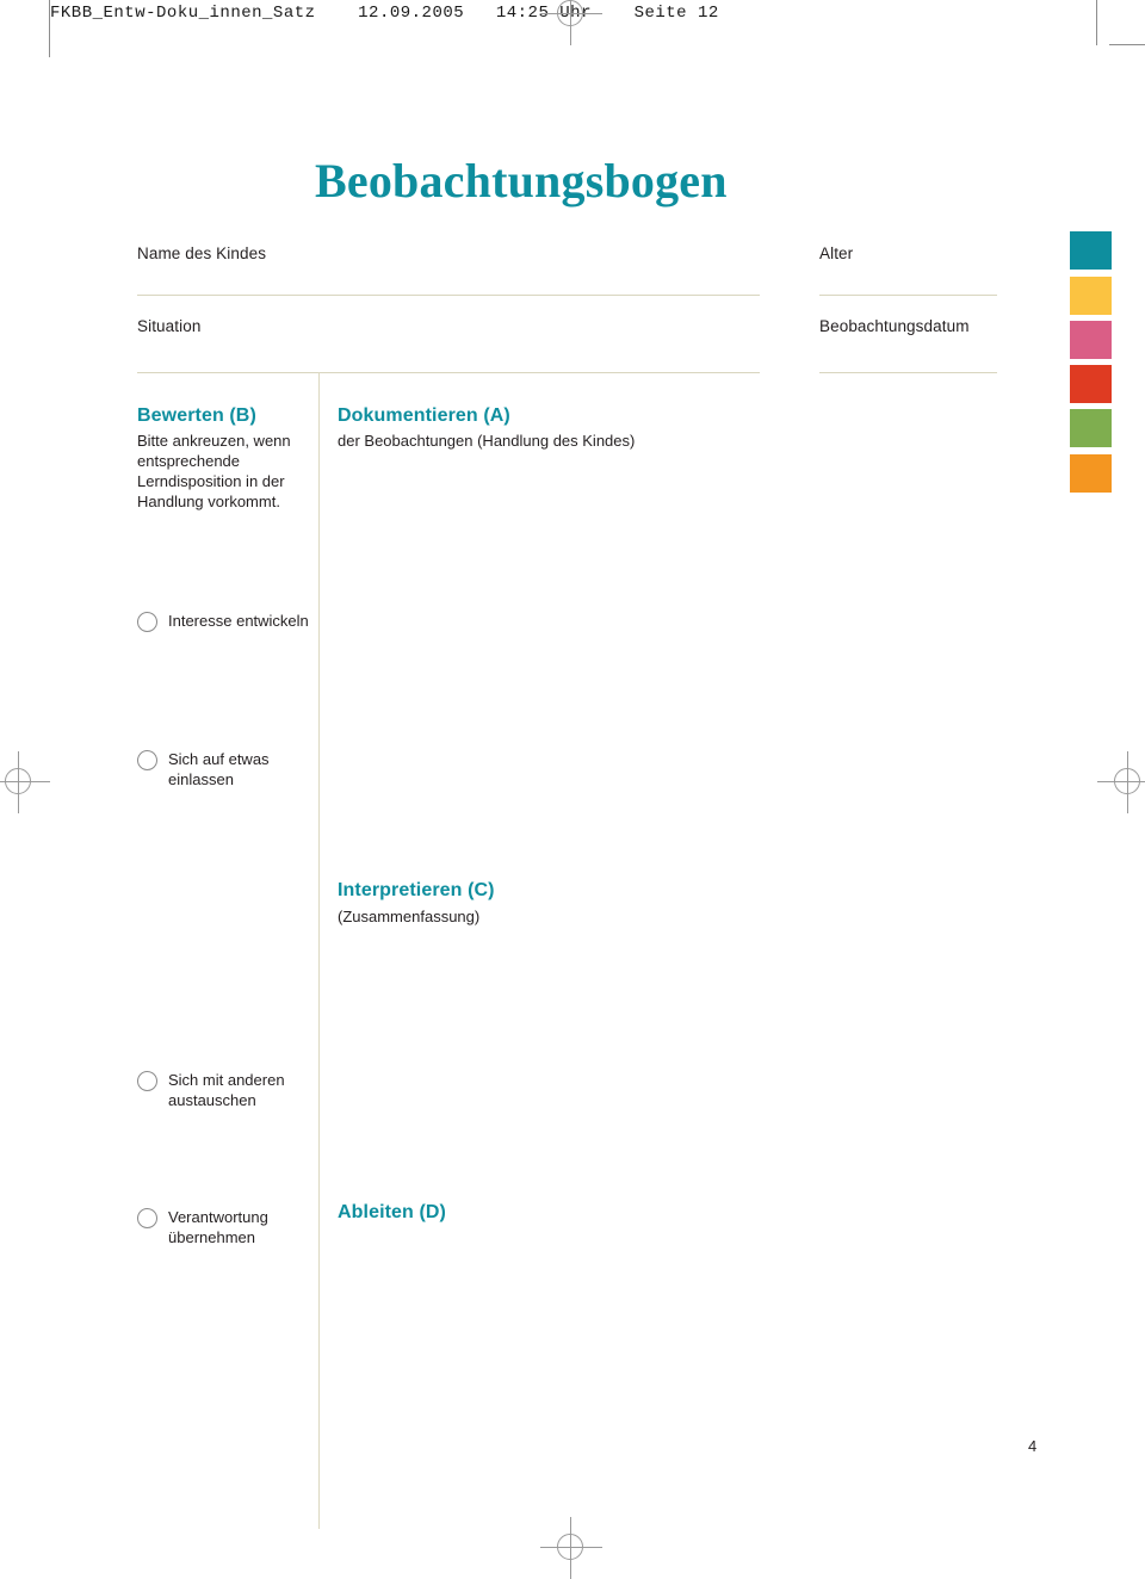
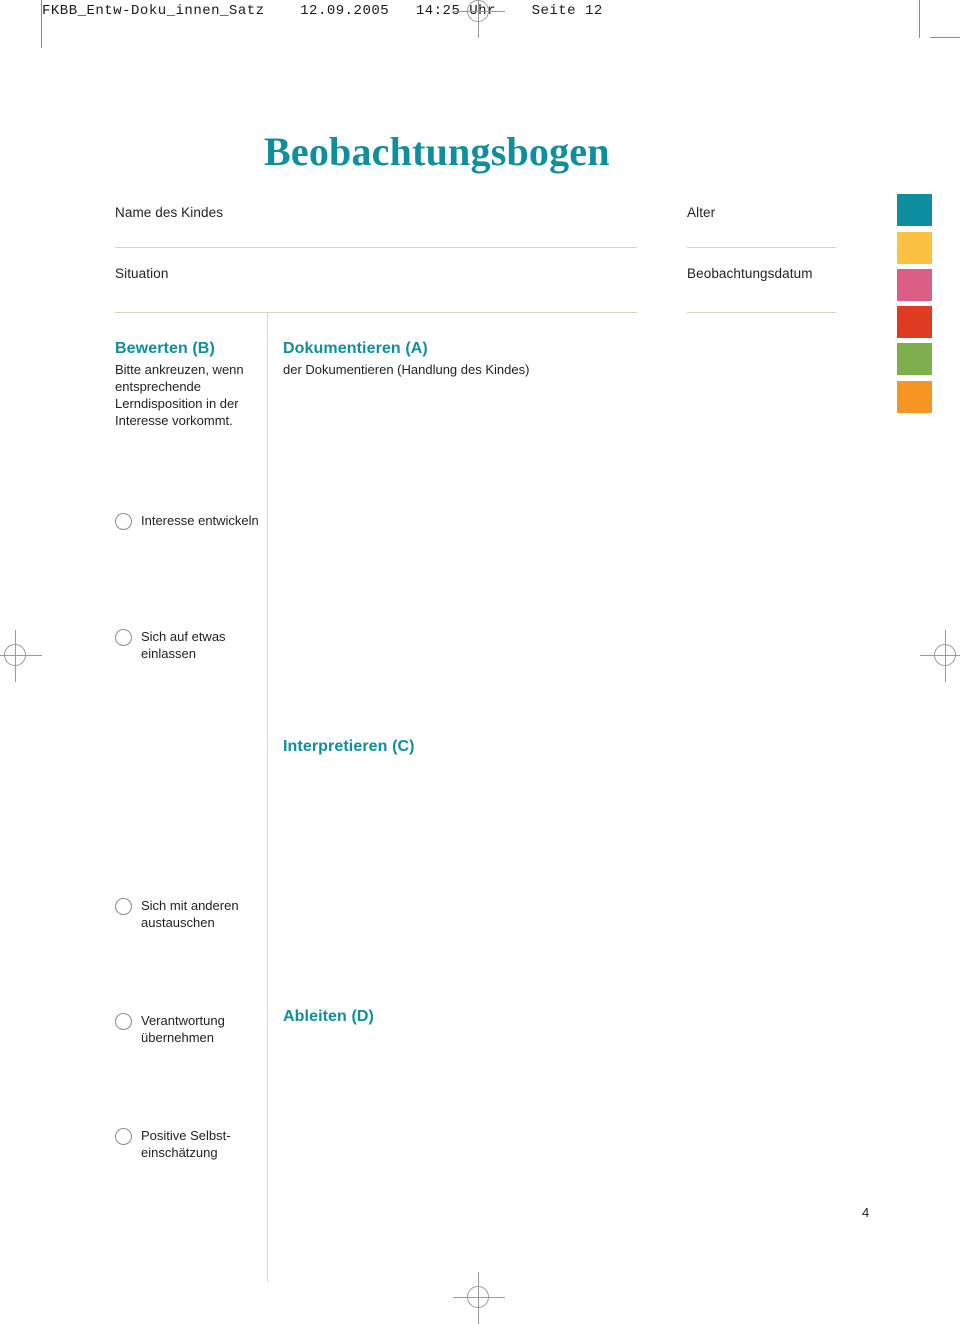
  FKBB_Entw-Doku_innen_Satz 12.09.2005 14:2 Seite 12
  Beobachtungsbogen
  Name des Kindes
  Alter
  Situation
  Beobachtungsdatum
  Bewerten (B)
- Bitte ankreuzen, wenn entsprechende Lerndisposition in der Handlung vorkommt.
+ Bitte ankreuzen, wenn entsprechende Lerndisposition in der Interesse vorkommt.
  Dokumentieren (A)
- der Beobachtungen (Handlung des Kindes)
+ der Dokumentieren (Handlung des Kindes)
  Interpretieren (C)
- (Zusammenfassung)
  Ableiten (D)
  Interesse entwickeln
  Sich auf etwas einlassen
  Sich mit anderen austauschen
  Verantwortung übernehmen
+ Positive Selbst-einschätzung
  4
